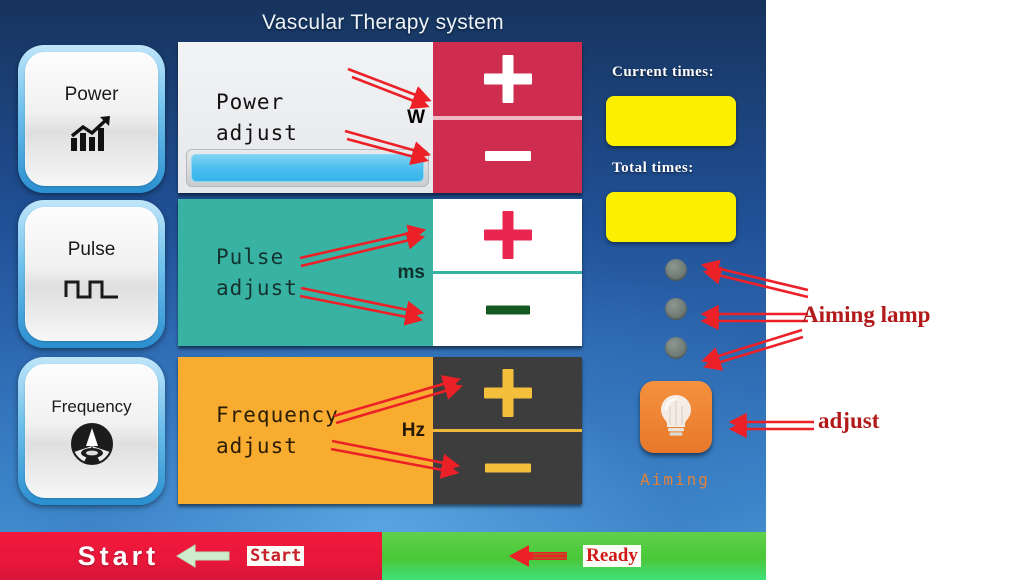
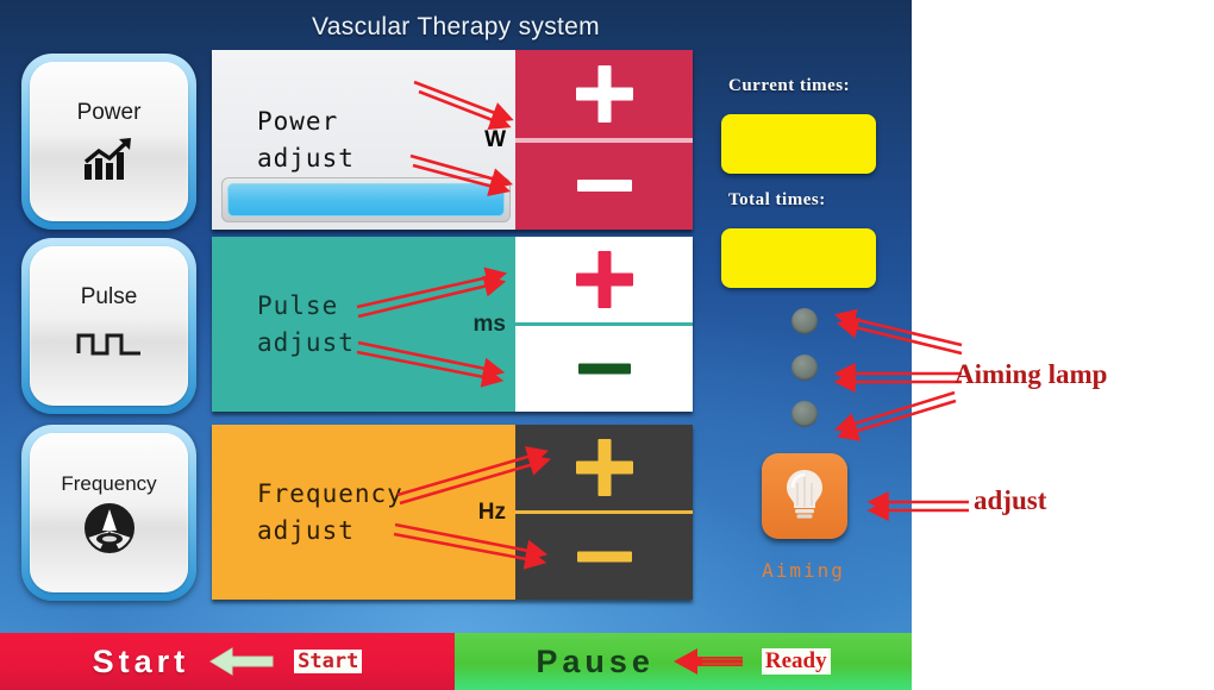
  Vascular Therapy system
  Power
  Pulse
  Frequency
  Power
  adjust
  W
  Pulse
  adjust
  ms
  Frequency
  adjust
  Hz
  Current times:
  Total times:
  Aiming
  Start
  Start
+ Pause
  Ready
  Aiming lamp
  adjust
